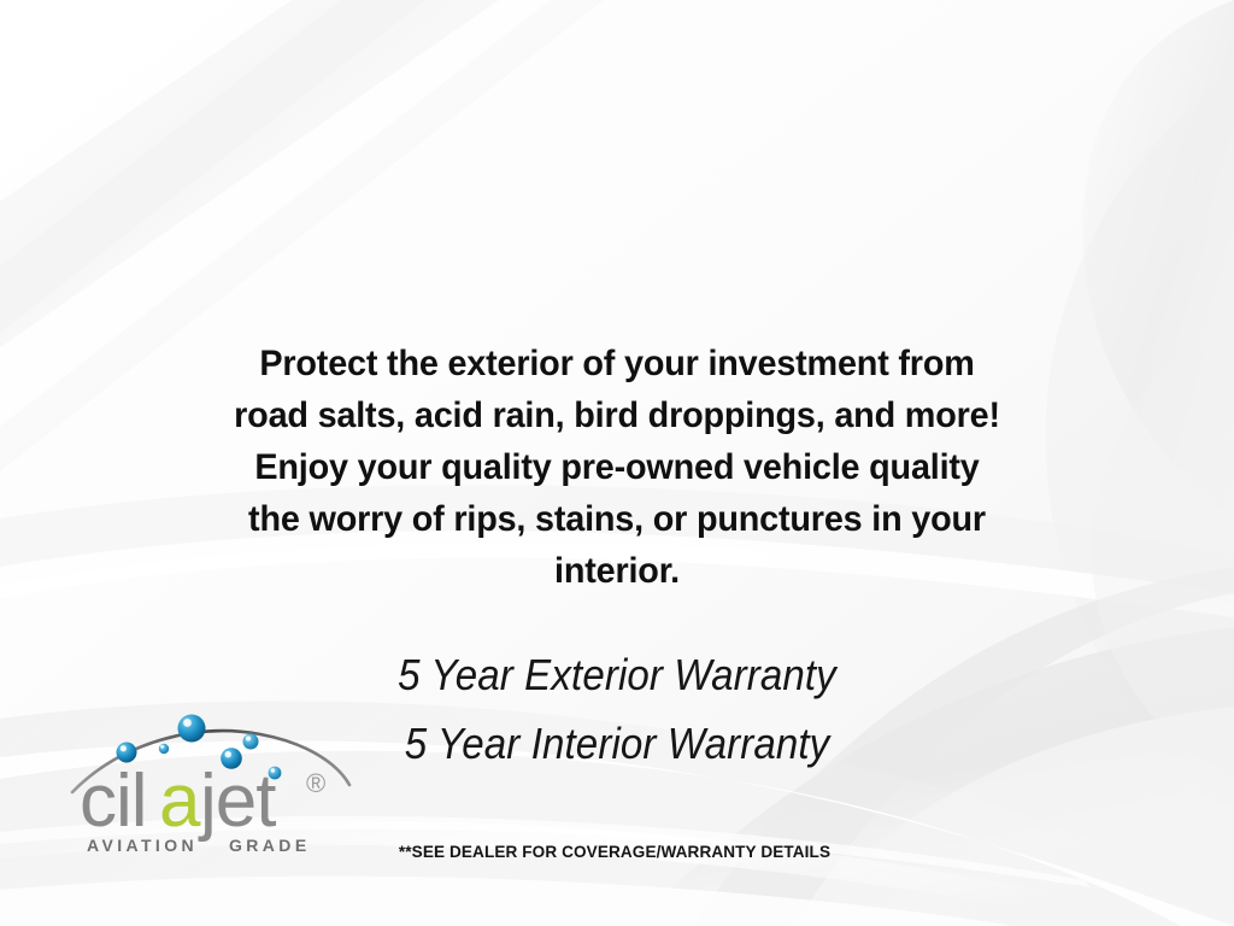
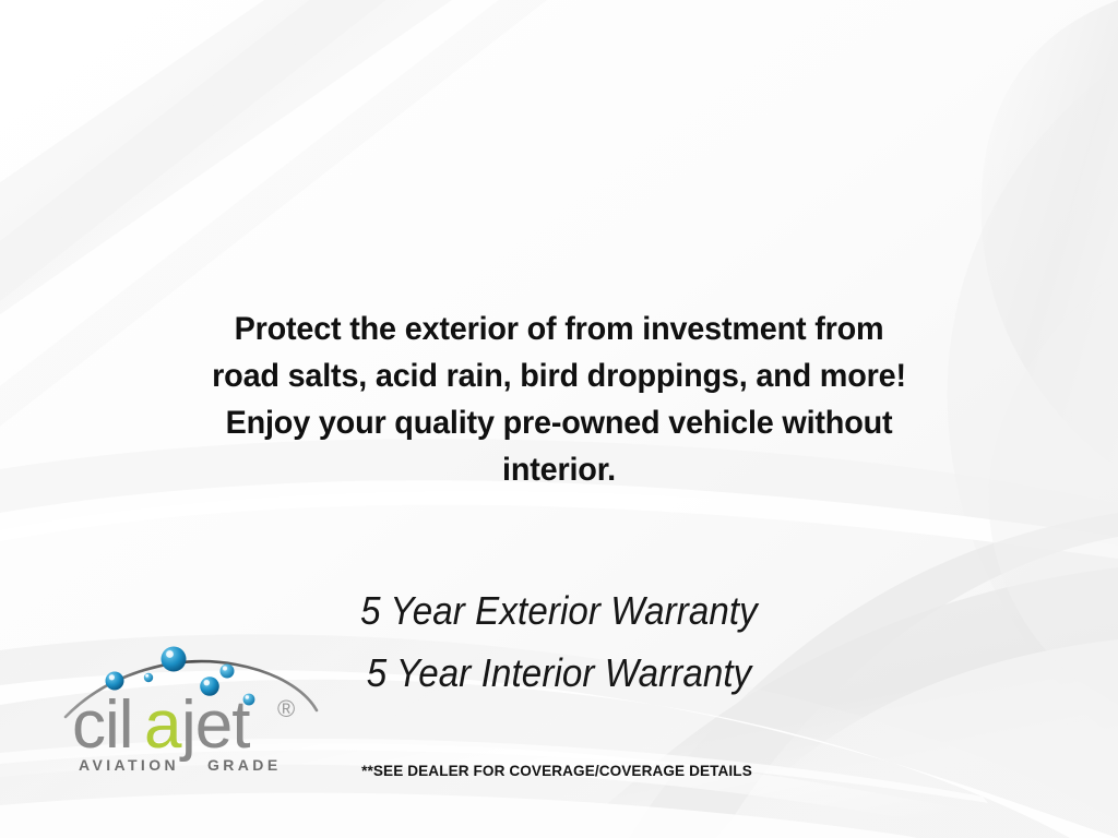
- Protect the exterior of your investment from
+ Protect the exterior of from investment from
  road salts, acid rain, bird droppings, and more!
- Enjoy your quality pre-owned vehicle quality
+ Enjoy your quality pre-owned vehicle without
- the worry of rips, stains, or punctures in your
  interior.
  5 Year Exterior Warranty
  5 Year Interior Warranty
- **SEE DEALER FOR COVERAGE/WARRANTY DETAILS
+ **SEE DEALER FOR COVERAGE/COVERAGE DETAILS
  cil
  a
  jet
  ®
  AVIATION
  GRADE
